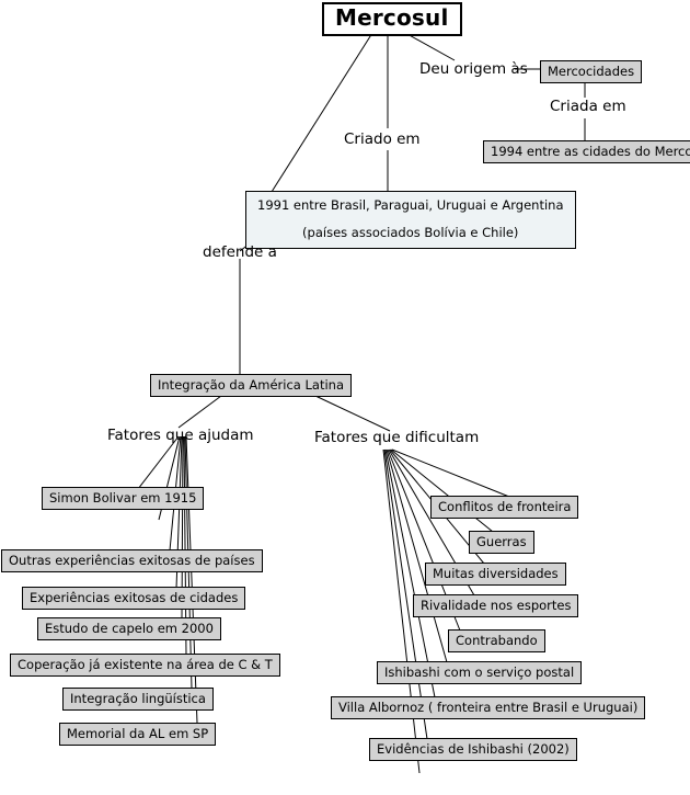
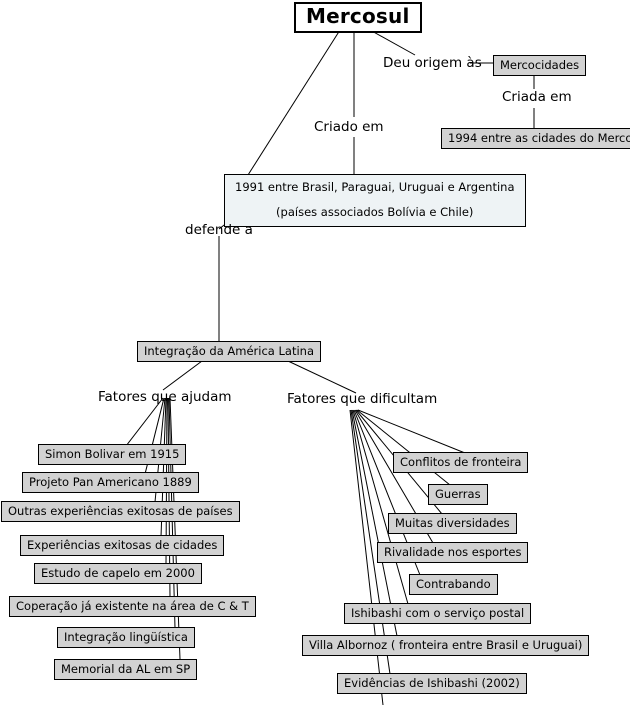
  Mercosul
  Deu origem às
  Mercocidades
  Criada em
  1994 entre as cidades do Merco
  Criado em
  1991 entre Brasil, Paraguai, Uruguai e Argentina
  (países associados Bolívia e Chile)
  defende a
  Integração da América Latina
  Fatores que ajudam
  Fatores que dificultam
  Simon Bolivar em 1915
+ Projeto Pan Americano 1889
  Outras experiências exitosas de países
  Experiências exitosas de cidades
  Estudo de capelo em 2000
  Coperação já existente na área de C & T
  Integração lingüística
  Memorial da AL em SP
  Conflitos de fronteira
  Guerras
  Muitas diversidades
  Rivalidade nos esportes
  Contrabando
  Ishibashi com o serviço postal
  Villa Albornoz ( fronteira entre Brasil e Uruguai)
  Evidências de Ishibashi (2002)
